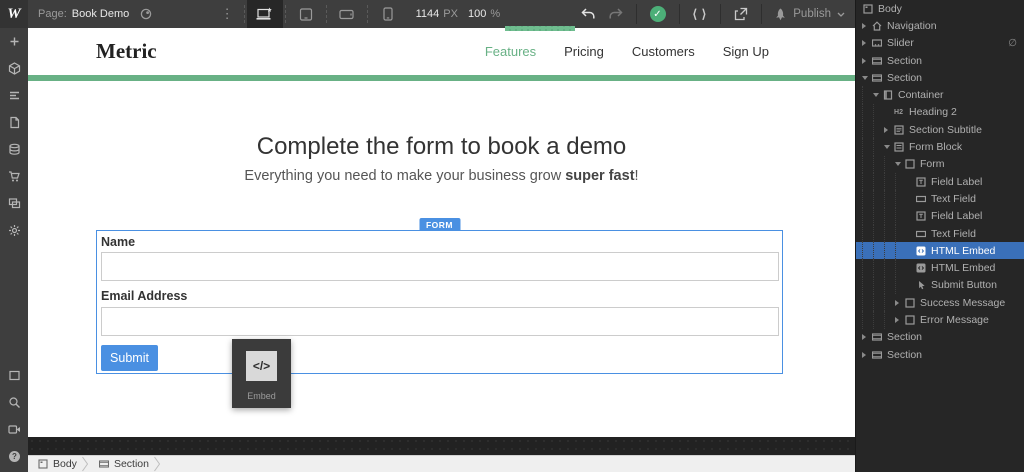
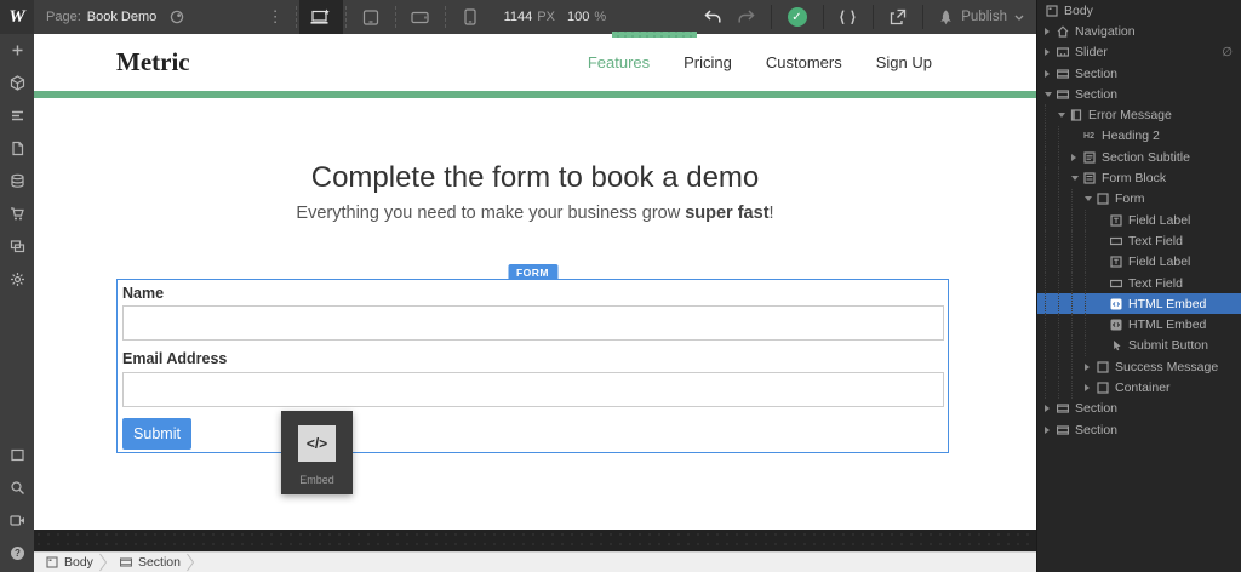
  W
  Page:
  Book Demo
  ⋮
  1144
  PX
  100
  %
  ✓
  ⟨ ⟩
  Publish
  ?
  Metric
  Features
  Pricing
  Customers
  Sign Up
  Complete the form to book a demo
  Everything you need to make your business grow super fast!
  FORM
  Name
  Email Address
  Submit
  </>
  Embed
  Body
  Section
  Body
  Navigation
  Slider
  ∅
  Section
  Section
- Container
+ Error Message
  Heading 2
  Section Subtitle
  Form Block
  Form
  Field Label
  Text Field
  Field Label
  Text Field
  HTML Embed
  HTML Embed
  Submit Button
  Success Message
- Error Message
+ Container
  Section
  Section
